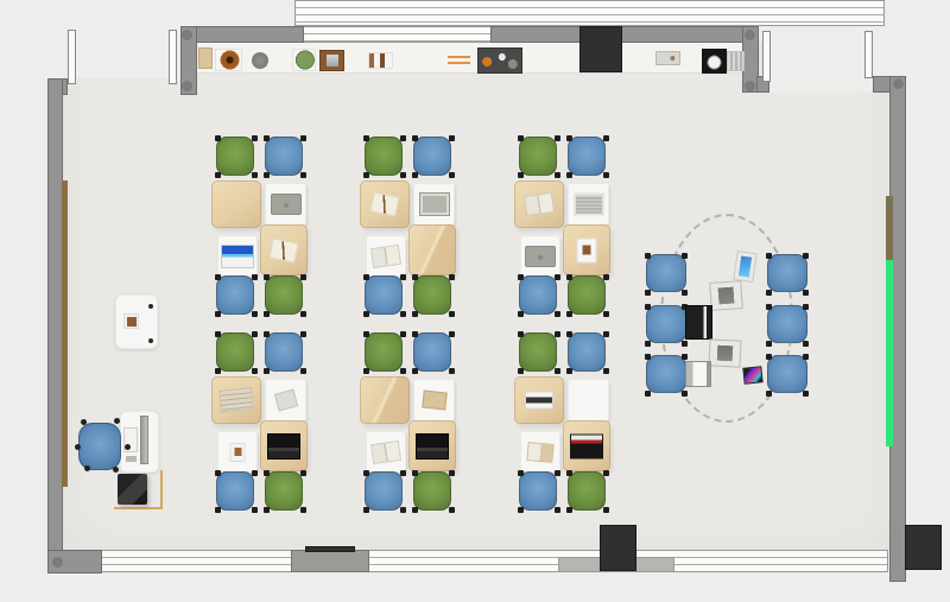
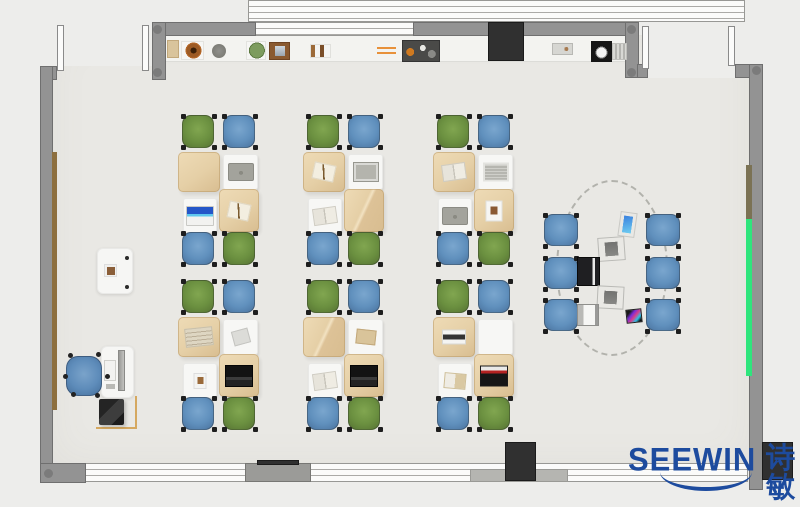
+ SEEWIN
+ 诗敏
